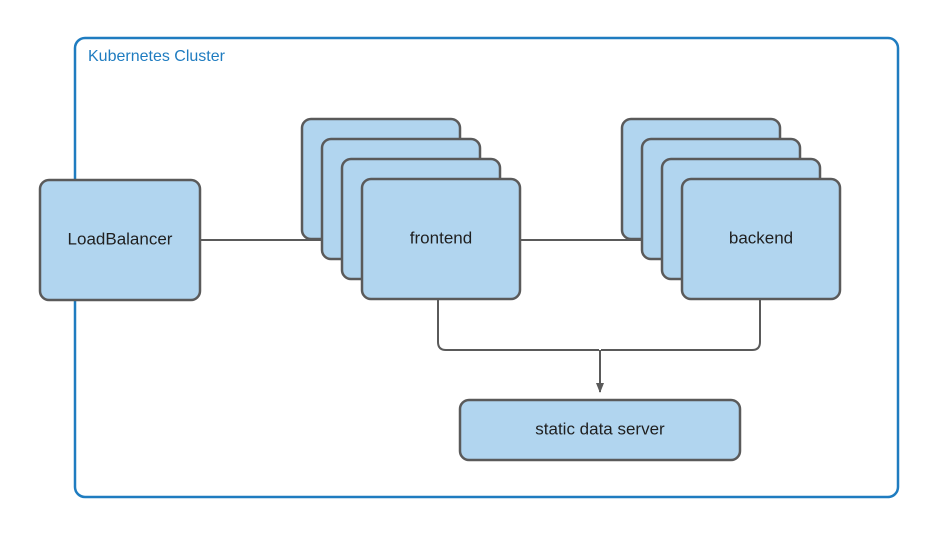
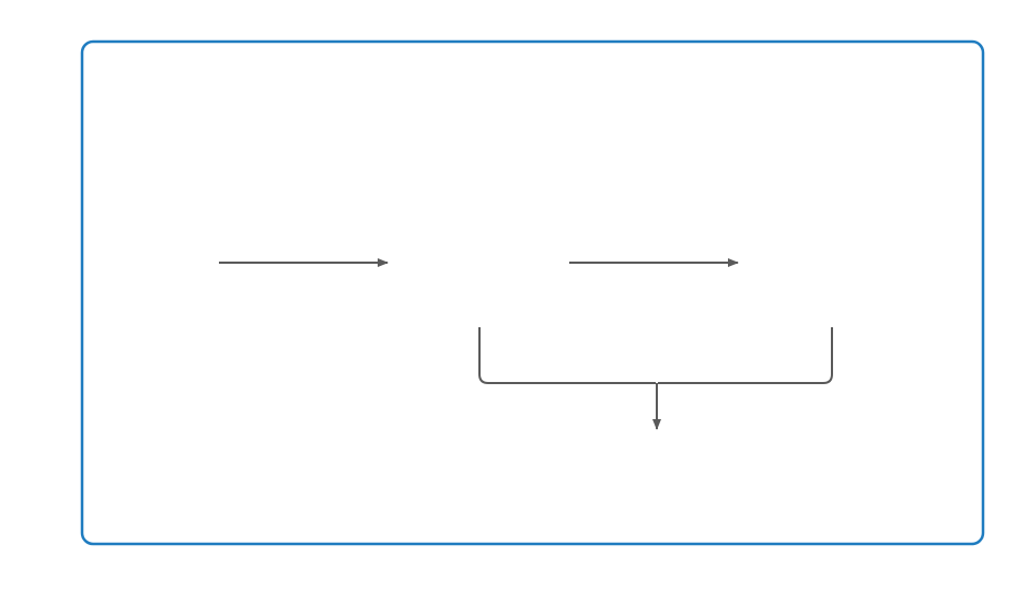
- Kubernetes Cluster
- LoadBalancer
- frontend
- backend
- static data server
